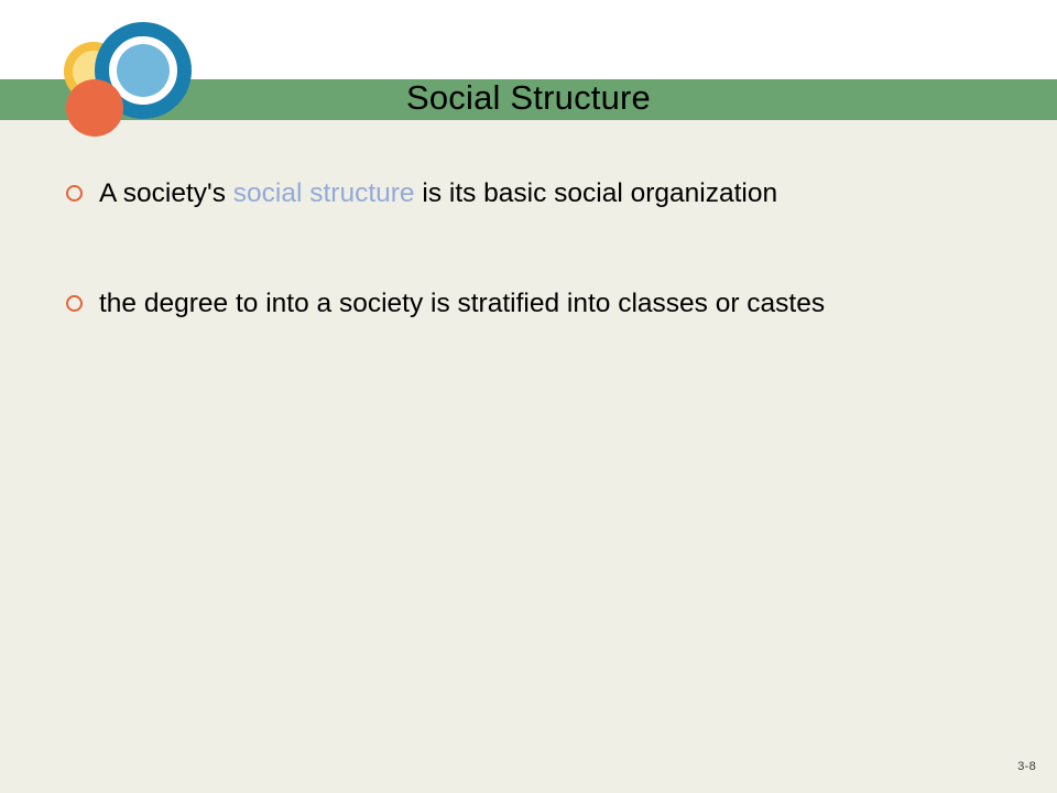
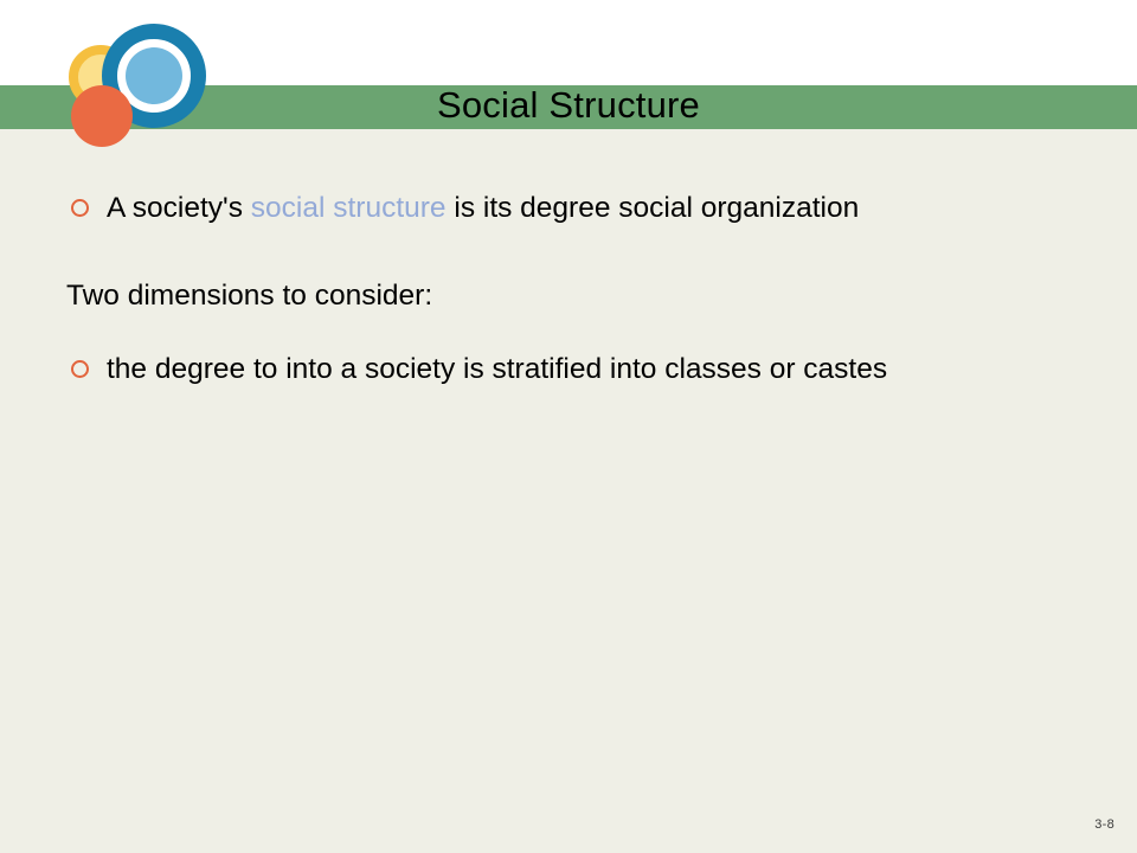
  Social Structure
- A society's social structure is its basic social organization
+ A society's social structure is its degree social organization
+ Two dimensions to consider:
  the degree to into a society is stratified into classes or castes
  3-8
